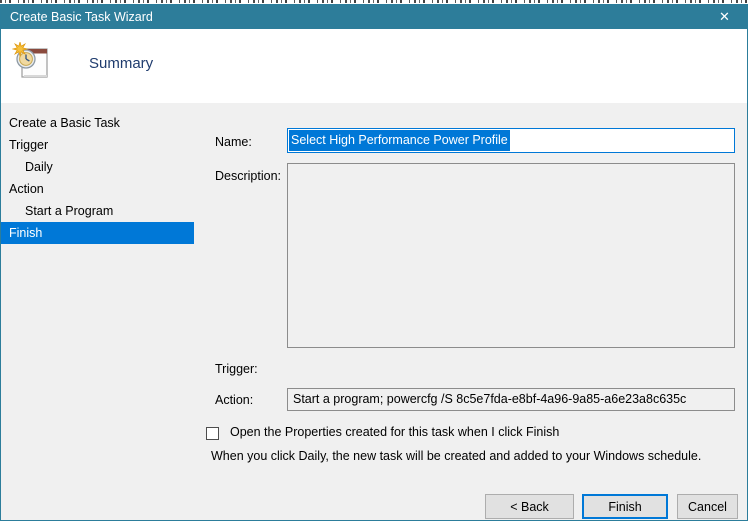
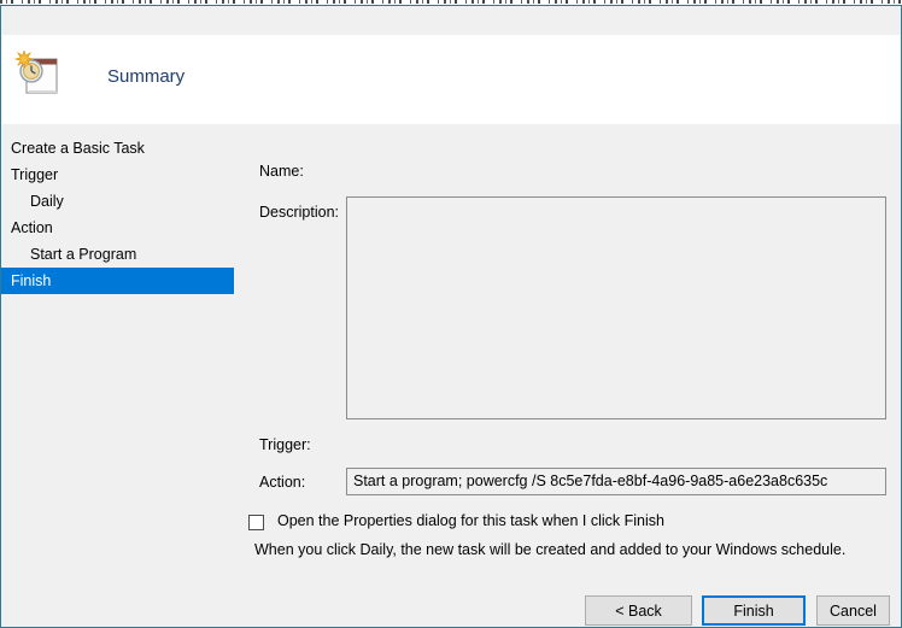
- Create Basic Task Wizard
- ✕
  Summary
  Create a Basic Task
  Trigger
  Daily
  Action
  Start a Program
  Finish
  Name:
- Select High Performance Power Profile
  Description:
  Trigger:
  Action:
  Start a program; powercfg /S 8c5e7fda-e8bf-4a96-9a85-a6e23a8c635c
- Open the Properties created for this task when I click Finish
+ Open the Properties dialog for this task when I click Finish
  When you click Daily, the new task will be created and added to your Windows schedule.
  < Back
  Finish
  Cancel
